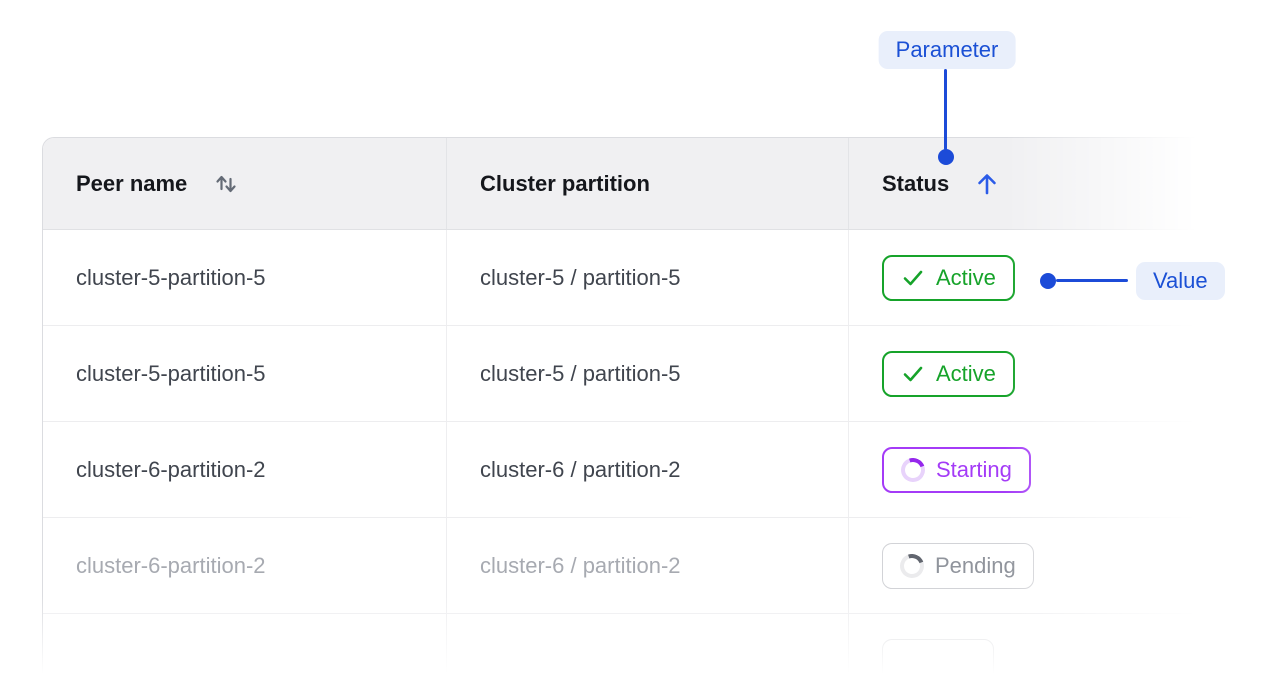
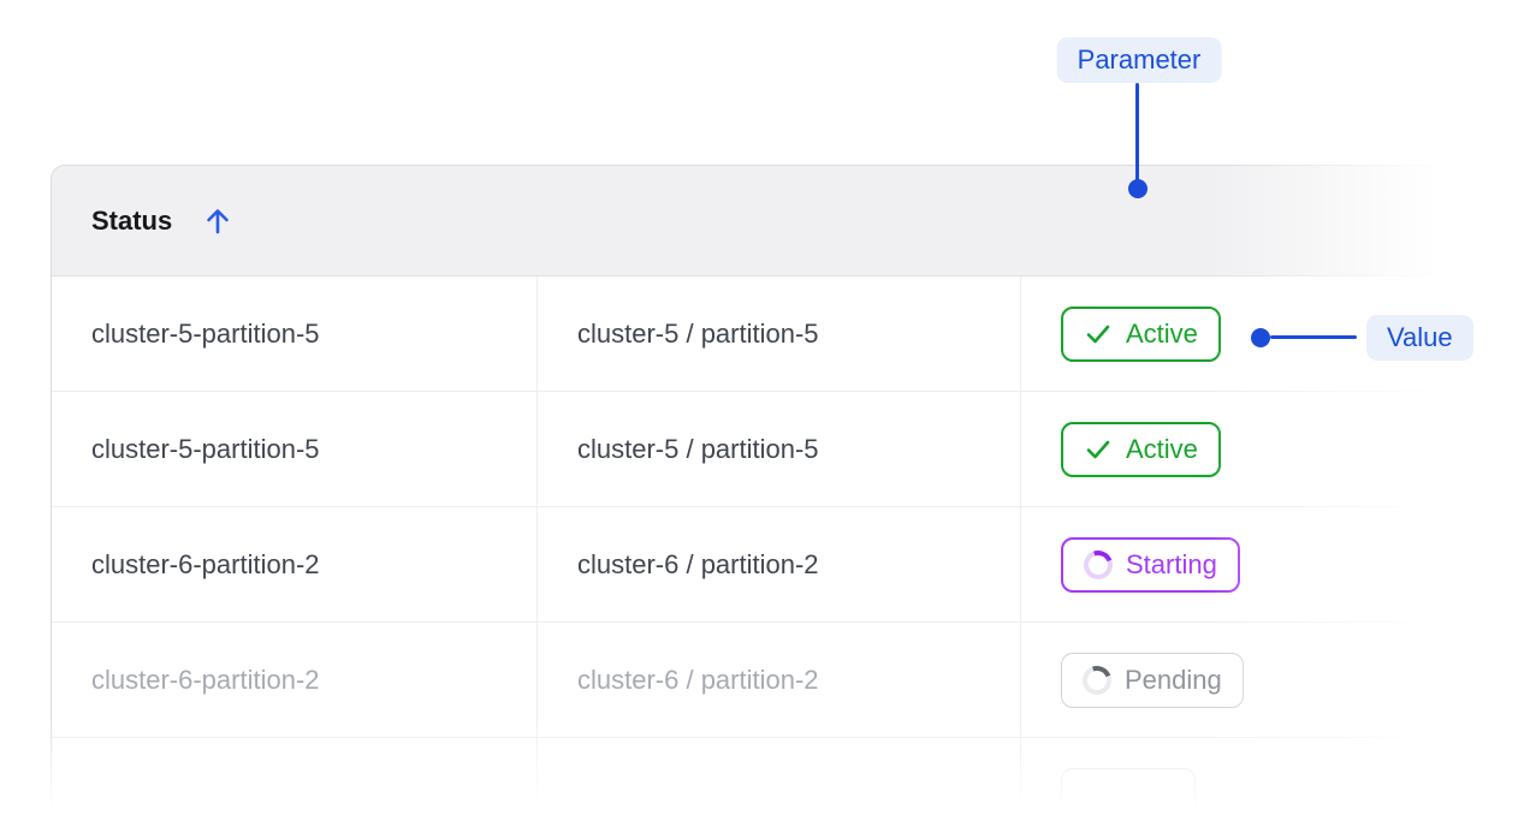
- Peer name
- Cluster partition
  Status
  cluster-5-partition-5
  cluster-5 / partition-5
  Active
  cluster-5-partition-5
  cluster-5 / partition-5
  Active
  cluster-6-partition-2
  cluster-6 / partition-2
  Startin
  cluster-6-partition-2
  cluster-6 / partition-2
  Pendin
  Parameter
  Value
